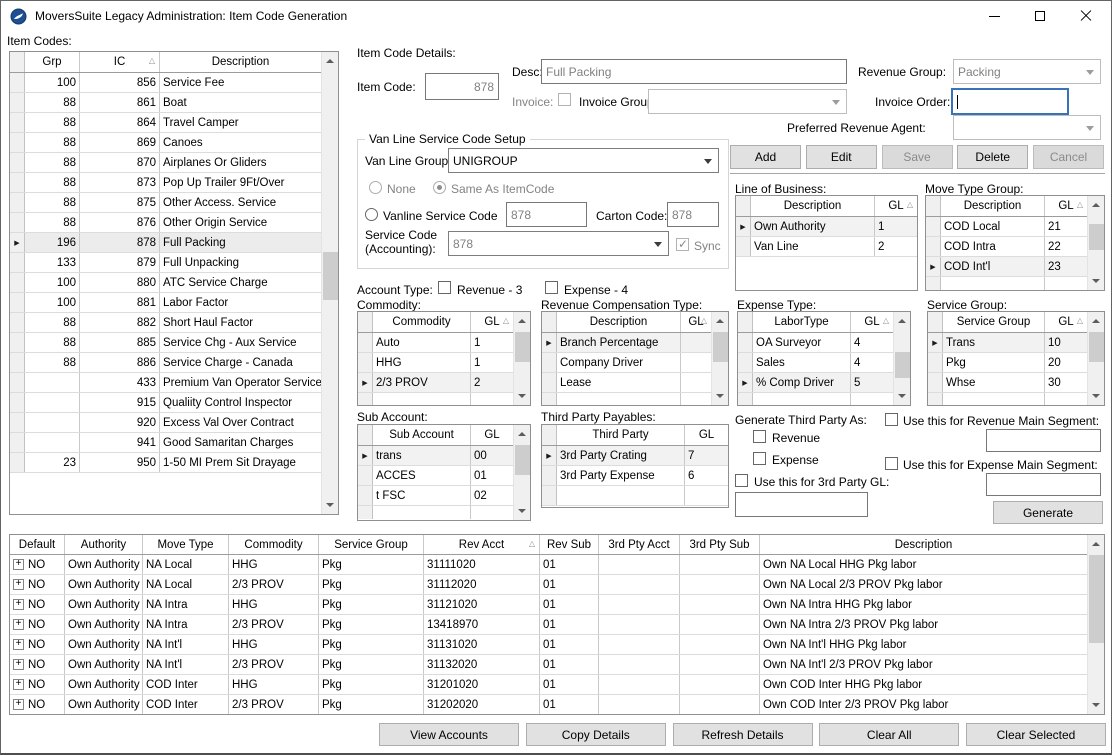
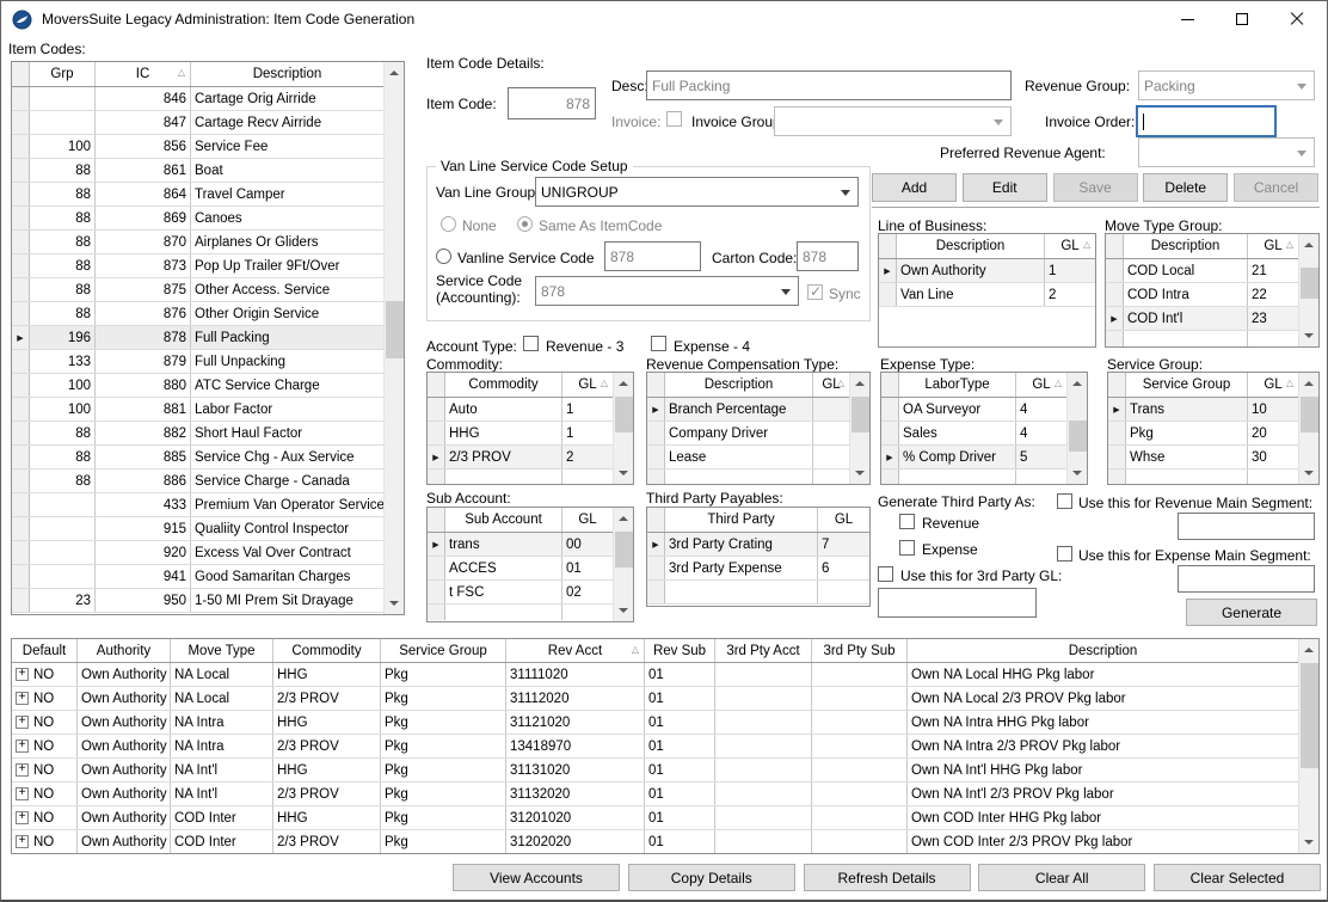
  MoversSuite Legacy Administration: Item Code Generation
  Item Codes:
  Grp
  IC
  △
  Description
+ 846
+ Cartage Orig Airride
+ 847
+ Cartage Recv Airride
  100
  856
  Service Fee
  88
  861
  Boat
  88
  864
  Travel Camper
  88
  869
  Canoes
  88
  870
  Airplanes Or Gliders
  88
  873
  Pop Up Trailer 9Ft/Over
  88
  875
  Other Access. Service
  88
  876
  Other Origin Service
  196
  878
  Full Packing
  133
  879
  Full Unpacking
  100
  880
  ATC Service Charge
  100
  881
  Labor Factor
  88
  882
  Short Haul Factor
  88
  885
  Service Chg - Aux Service
  88
  886
  Service Charge - Canada
  433
  Premium Van Operator Service
  915
  Qualiity Control Inspector
  920
  Excess Val Over Contract
  941
  Good Samaritan Charges
  23
  950
  1-50 MI Prem Sit Drayage
  Item Code Details:
  Item Code:
  878
  Desc
  Full Packing
  Revenue Group:
  Packing
  Invoice:
  Invoice Grou
  Invoice Order:
  Preferred Revenue Agent:
  Van Line Service Code Setup
  Van Line Group
  UNIGROUP
  None
  Same As ItemCode
  Vanline Service Code
  878
  Carton Code:
  878
  Service Code
  (Accounting):
  878
  Sync
  Account Type:
  Revenue - 3
  Expense - 4
  Add
  Edit
  Save
  Delete
  Cancel
  Line of Business:
  Description
  GL
  △
  Own Authority
  1
  Van Line
  2
  Move Type Group:
  Description
  GL
  △
  COD Local
  21
  COD Intra
  22
  COD Int'l
  23
  Commodity:
  Commodity
  GL
  △
  Auto
  1
  HHG
  1
  2/3 PROV
  2
  Revenue Compensation Type:
  Description
  GL
  △
  Branch Percentage
  Company Driver
  Lease
  Expense Type:
  LaborType
  GL
  △
  OA Surveyor
  4
  Sales
  4
  % Comp Driver
  5
  Service Group:
  Service Group
  GL
  △
  Trans
  10
  Pkg
  20
  Whse
  30
  Sub Account:
  Sub Account
  GL
  trans
  00
  ACCES
  01
  t FSC
  02
  Third Party Payables:
  Third Party
  GL
  3rd Party Crating
  7
  3rd Party Expense
  6
  Generate Third Party As:
  Revenue
  Expense
  Use this for 3rd Party GL:
  Use this for Revenue Main Segment:
  Use this for Expense Main Segment:
  Generate
  Default
  Authority
  Move Type
  Commodity
  Service Group
  Rev Acct
  △
  Rev Sub
  3rd Pty Acct
  3rd Pty Sub
  Description
  NO
  Own Authority
  NA Local
  HHG
  Pkg
  31111020
  01
  Own NA Local HHG Pkg labor
  NO
  Own Authority
  NA Local
  2/3 PROV
  Pkg
  31112020
  01
  Own NA Local 2/3 PROV Pkg labor
  NO
  Own Authority
  NA Intra
  HHG
  Pkg
  31121020
  01
  Own NA Intra HHG Pkg labor
  NO
  Own Authority
  NA Intra
  2/3 PROV
  Pkg
  13418970
  01
  Own NA Intra 2/3 PROV Pkg labor
  NO
  Own Authority
  NA Int'l
  HHG
  Pkg
  31131020
  01
  Own NA Int'l HHG Pkg labor
  NO
  Own Authority
  NA Int'l
  2/3 PROV
  Pkg
  31132020
  01
  Own NA Int'l 2/3 PROV Pkg labor
  NO
  Own Authority
  COD Inter
  HHG
  Pkg
  31201020
  01
  Own COD Inter HHG Pkg labor
  NO
  Own Authority
  COD Inter
  2/3 PROV
  Pkg
  31202020
  01
  Own COD Inter 2/3 PROV Pkg labor
  View Accounts
  Copy Details
  Refresh Details
  Clear All
  Clear Selected
